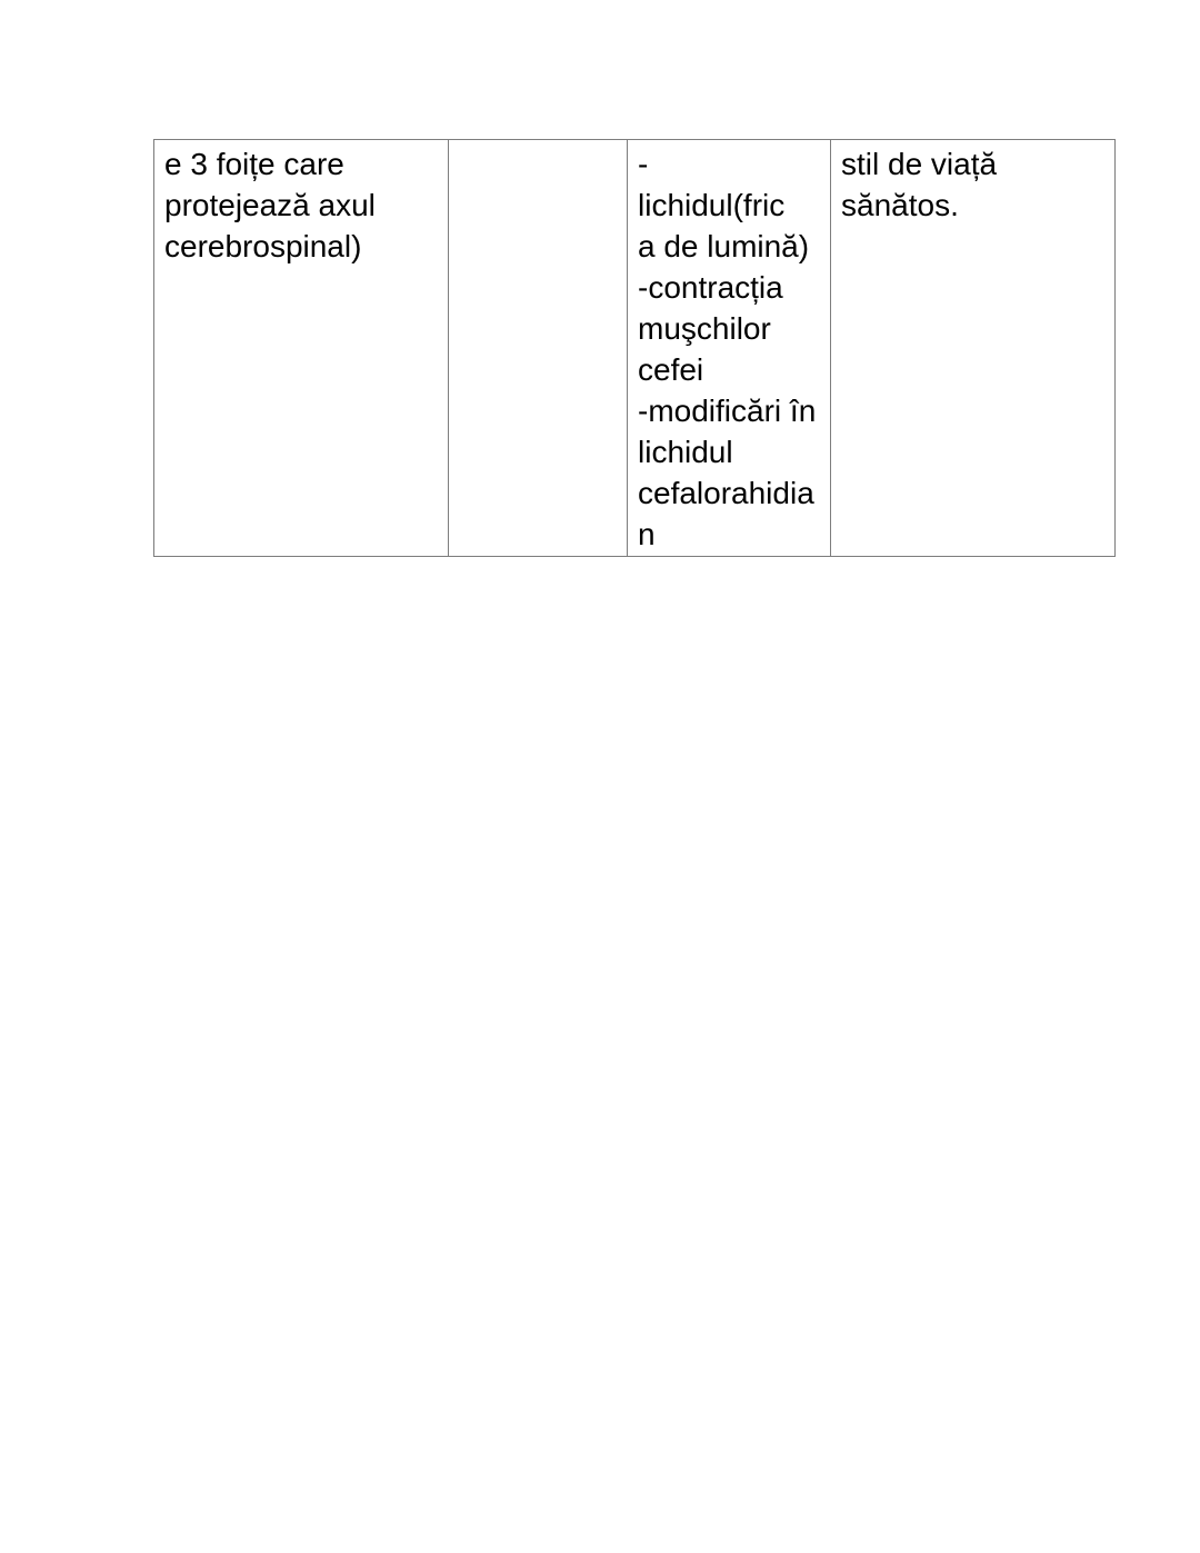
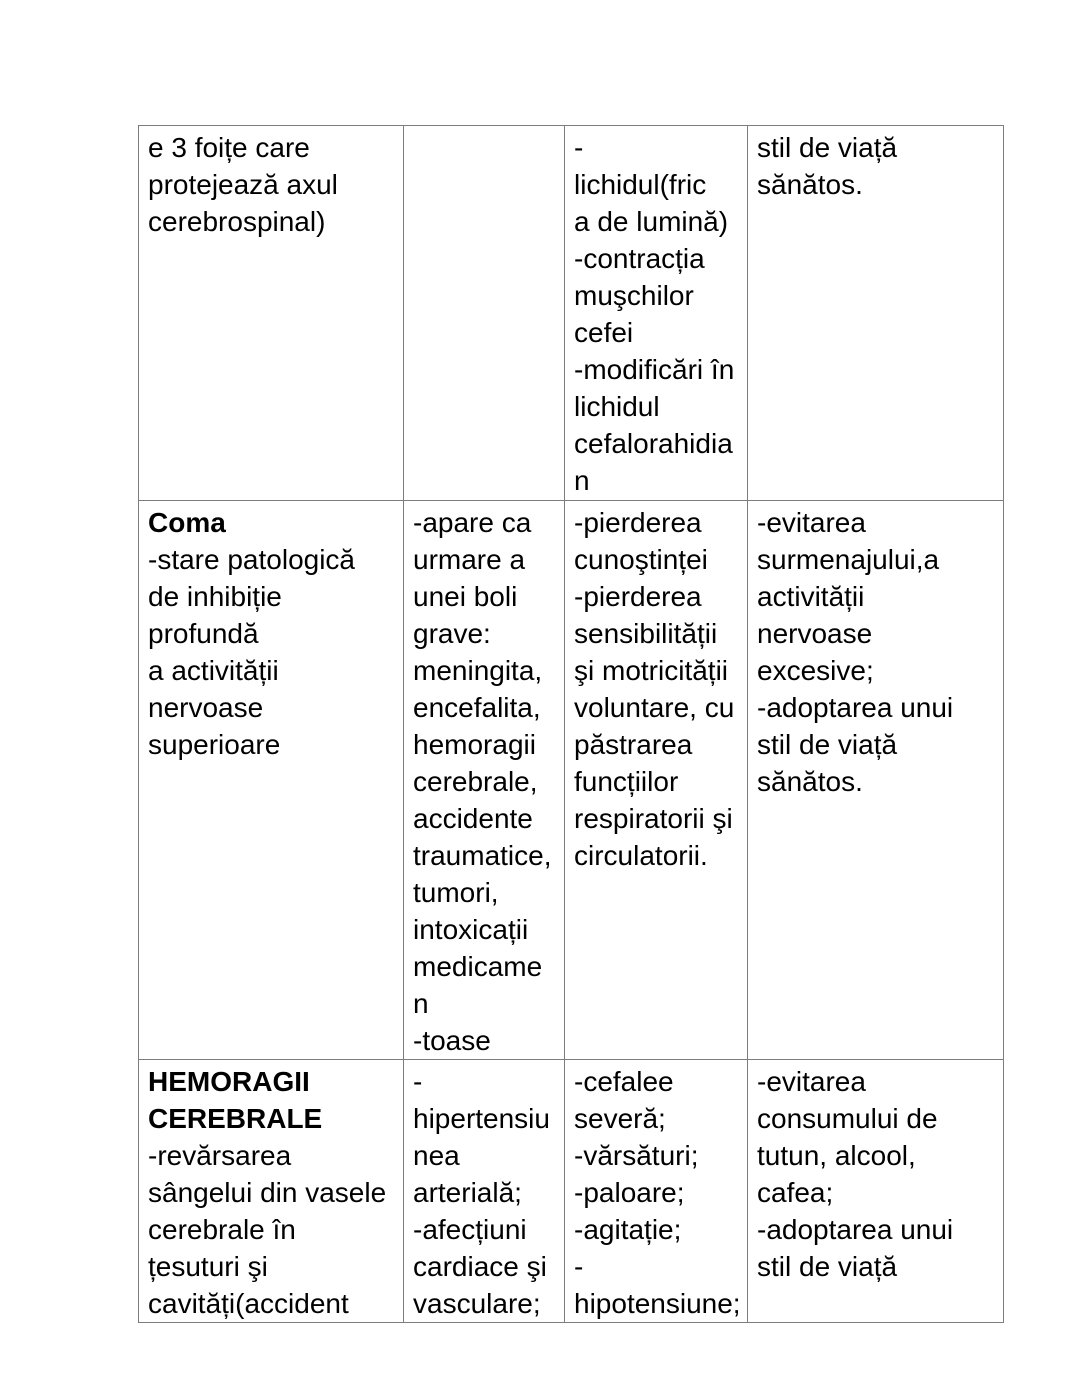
  e 3 foițe care protejează axul cerebrospinal)		- lichidul(fric a de lumină) -contracția muşchilor cefei -modificări în lichidul cefalorahidia n	stil de viață sănătos.
+ Coma -stare patologică de inhibiție profundă a activității nervoase superioare	-apare ca urmare a unei boli grave: meningita, encefalita, hemoragii cerebrale, accidente traumatice, tumori, intoxicații medicame n -toase	-pierderea cunoştinței -pierderea sensibilității şi motricității voluntare, cu păstrarea funcțiilor respiratorii şi circulatorii.	-evitarea surmenajului,a activității nervoase excesive; -adoptarea unui stil de viață sănătos.
+ HEMORAGII CEREBRALE -revărsarea sângelui din vasele cerebrale în țesuturi şi cavități(accident	- hipertensiu nea arterială; -afecțiuni cardiace şi vasculare;	-cefalee severă; -vărsături; -paloare; -agitație; - hipotensiune;	-evitarea consumului de tutun, alcool, cafea; -adoptarea unui stil de viață
